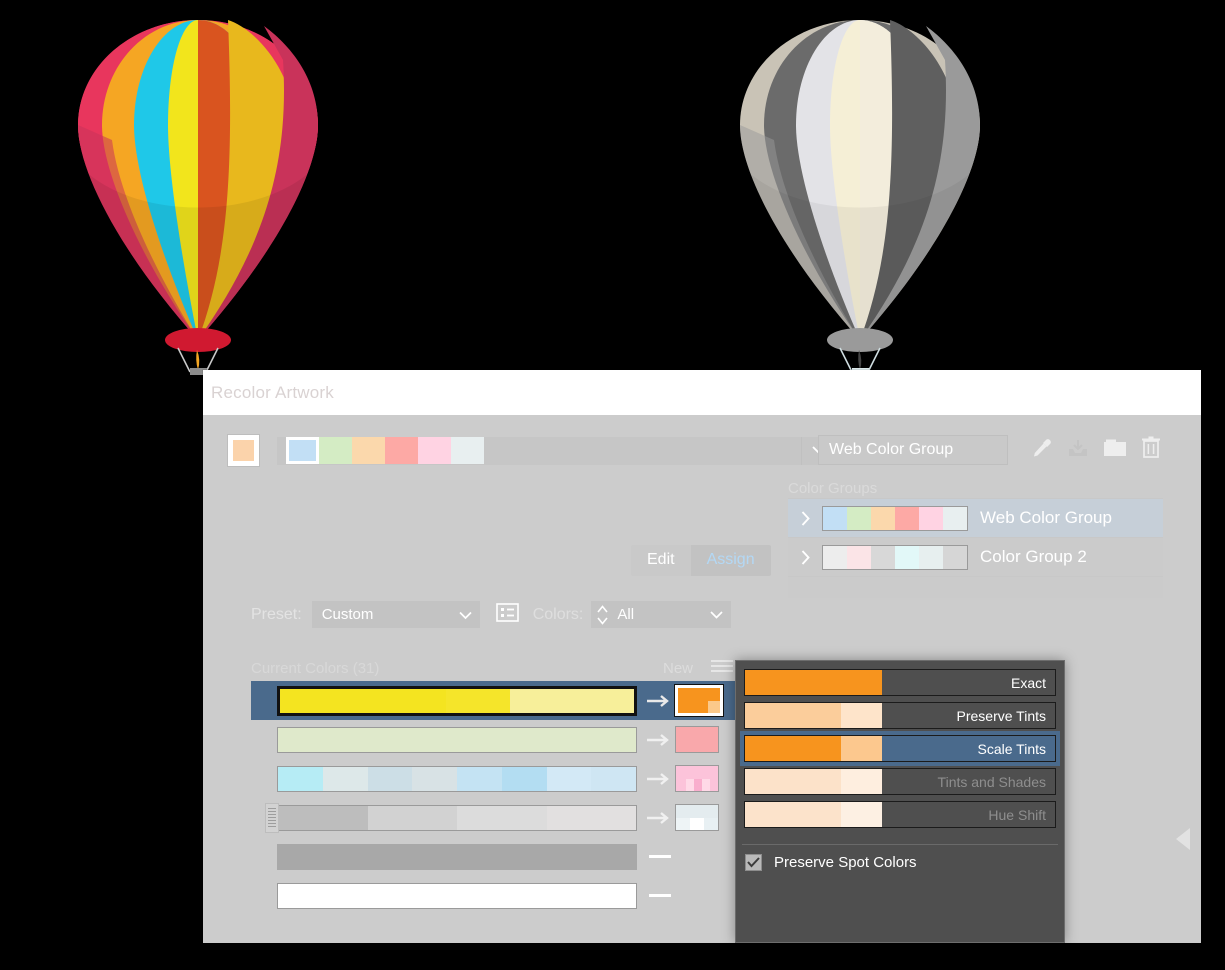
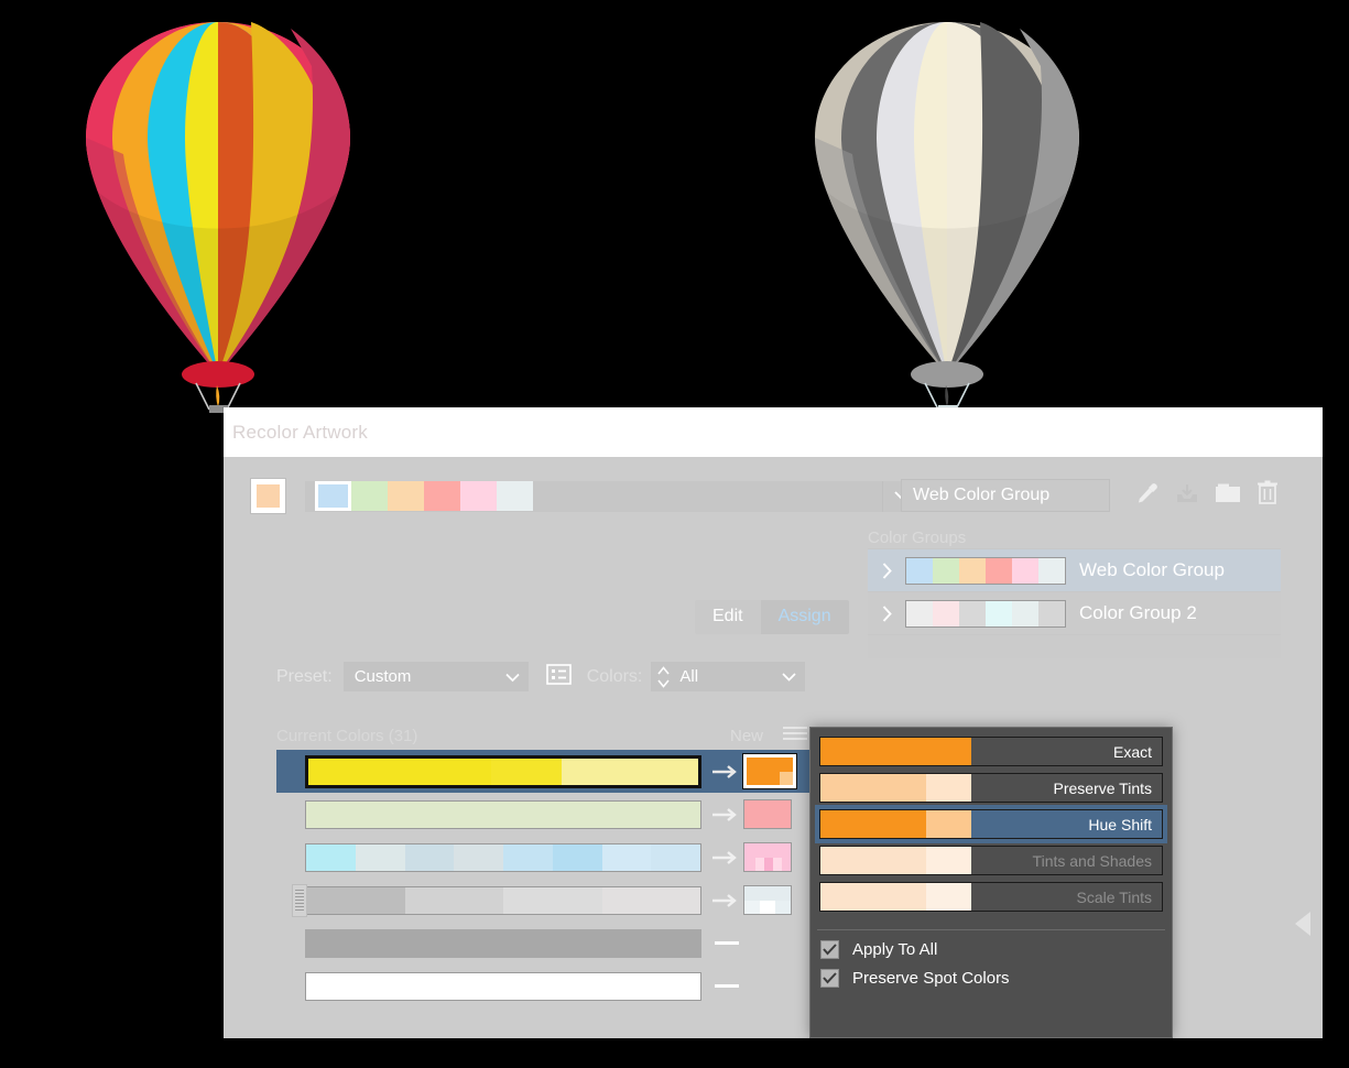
  Recolor Artwork
  Edit
  Assign
  Custom
  All
  Web Color Group
  Web Color Group
  Color Group 2
  Exact
  Preserve Tints
- Scale Tints
+ Hue Shift
  Tints and Shades
- Hue Shift
+ Scale Tints
+ Apply To All
  Preserve Spot Colors
